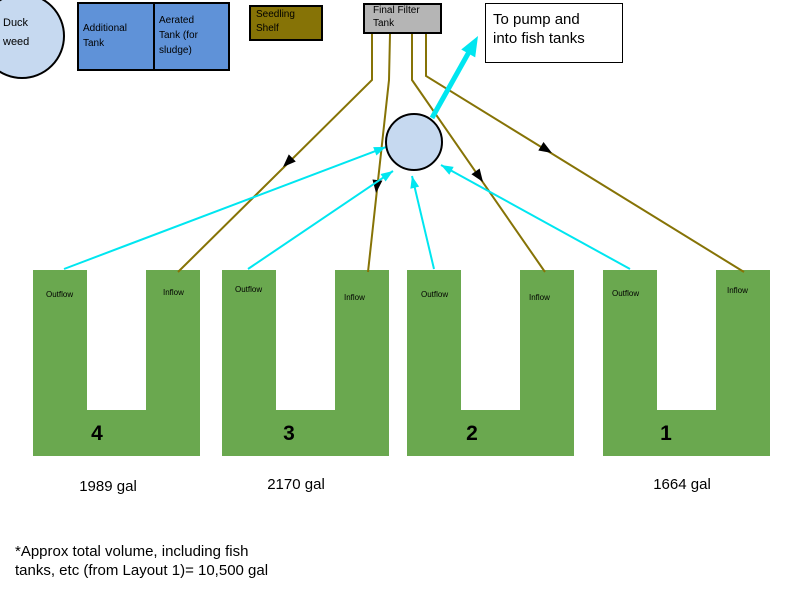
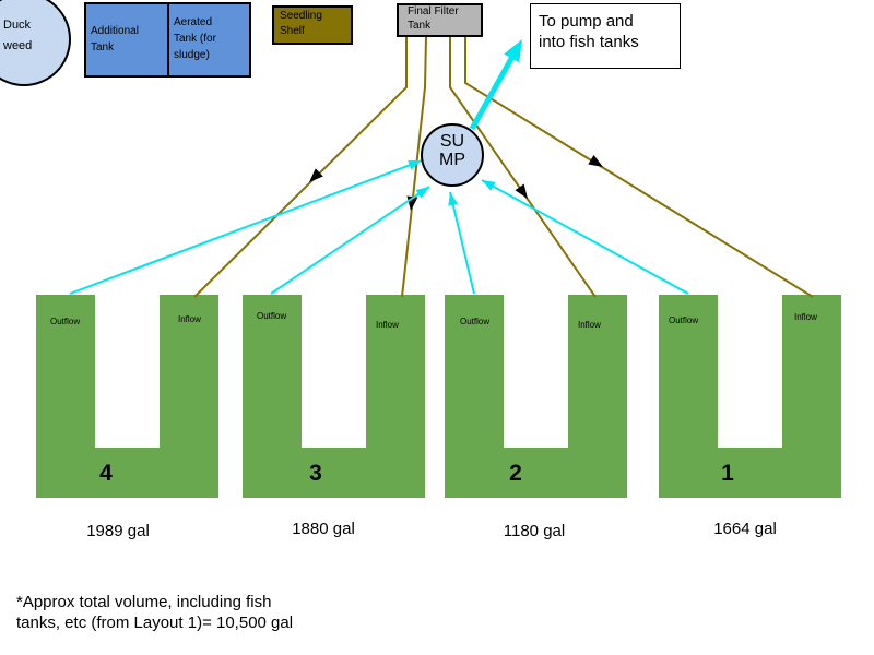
  Duck
  weed
  Additional
  Tank
  Aerated
  Tank (for
  sludge)
  Seedling
  Shelf
  Final Filter
  Tank
  To pump and
  into fish tanks
+ SU
+ MP
  Outflow
  Inflow
  4
  1989 gal
  Outflow
  Inflow
  3
- 2170 gal
+ 1880 gal
  Outflow
  Inflow
  2
+ 1180 gal
  Outflow
  Inflow
  1
  1664 gal
  *Approx total volume, including fish
  tanks, etc (from Layout 1)= 10,500 gal
